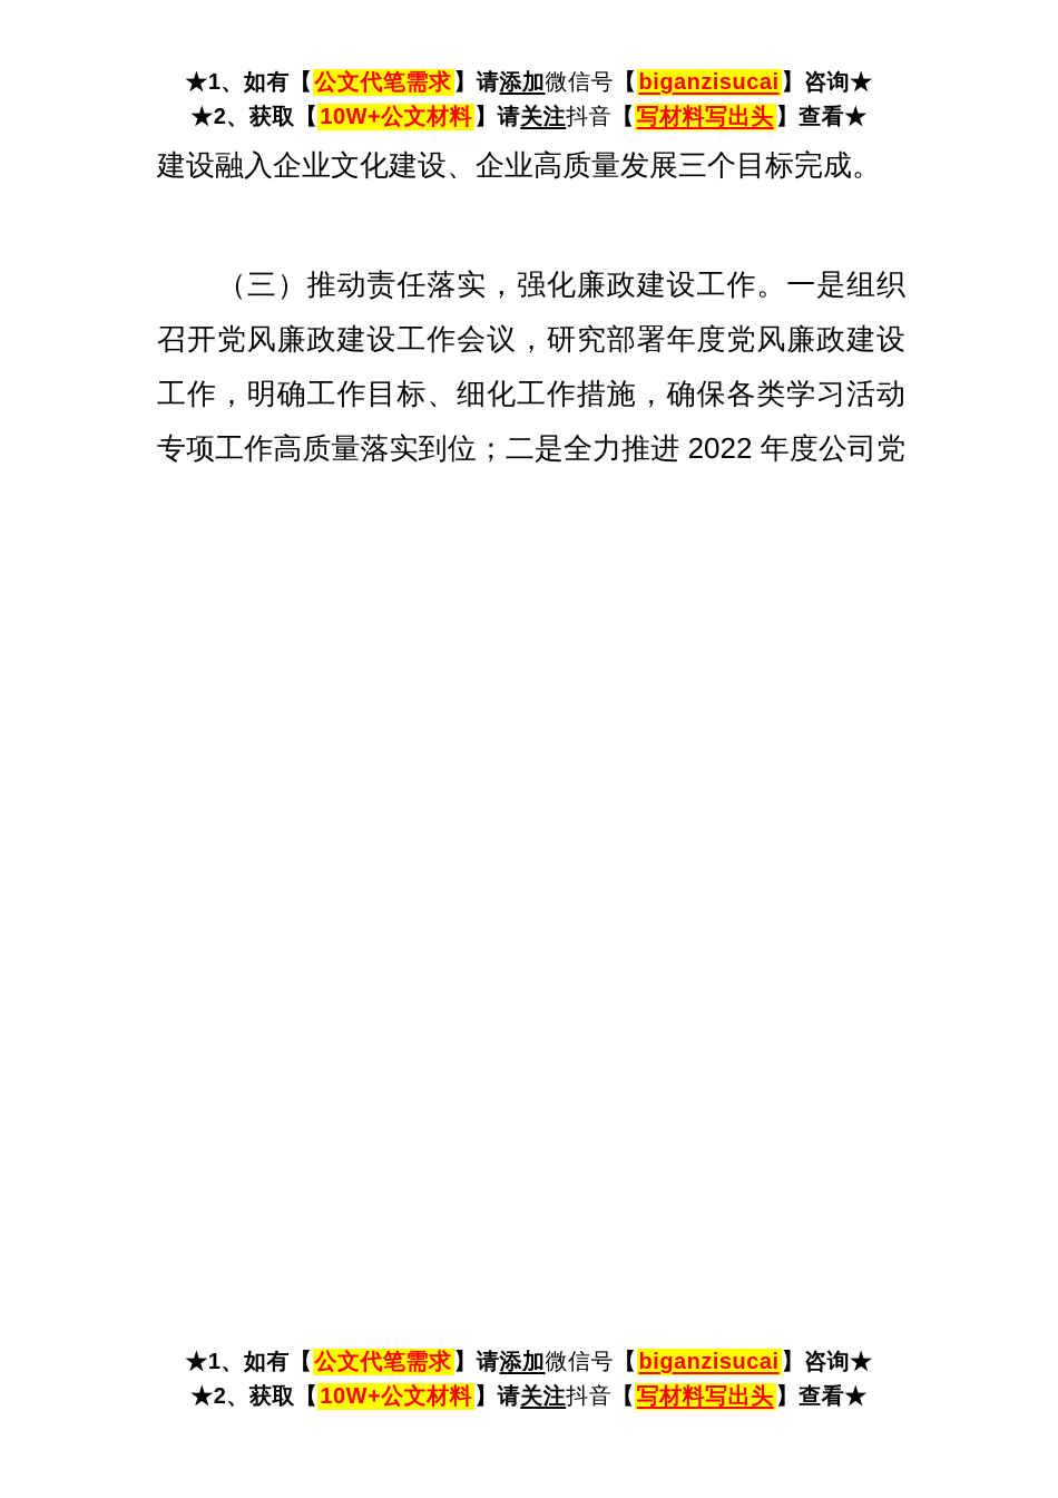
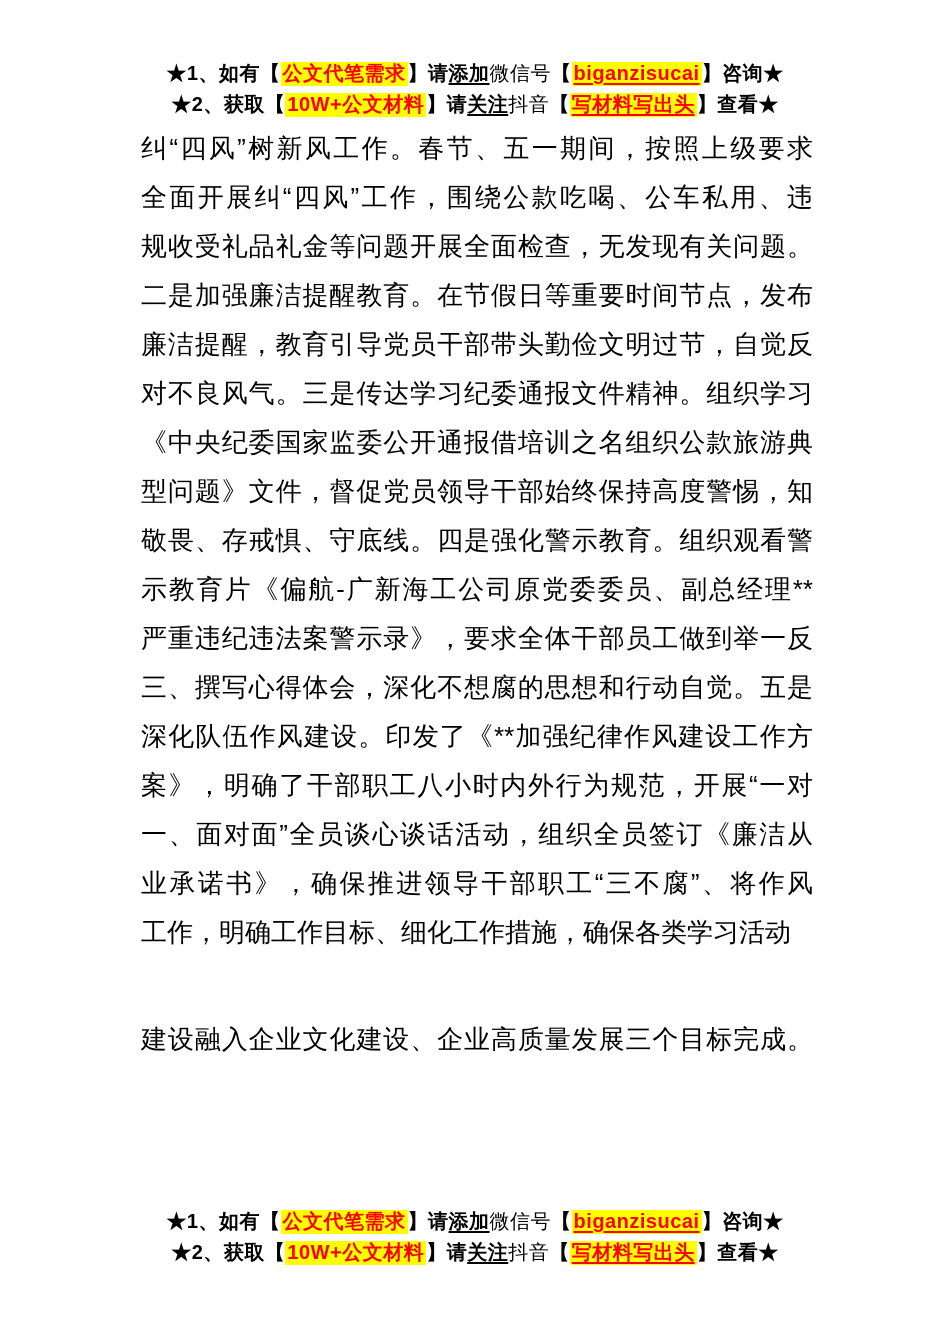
  ★1、如有【公文代笔需求】请添加微信号【biganzisucai】咨询★
  ★2、获取【10W+公文材料】请关注抖音【写材料写出头】查看★
+ 纠“四风”树新风工作。春节、五一期间，按照上级要求
+ 全面开展纠“四风”工作，围绕公款吃喝、公车私用、违
+ 规收受礼品礼金等问题开展全面检查，无发现有关问题。
+ 二是加强廉洁提醒教育。在节假日等重要时间节点，发布
+ 廉洁提醒，教育引导党员干部带头勤俭文明过节，自觉反
+ 对不良风气。三是传达学习纪委通报文件精神。组织学习
+ 《中央纪委国家监委公开通报借培训之名组织公款旅游典
+ 型问题》文件，督促党员领导干部始终保持高度警惕，知
+ 敬畏、存戒惧、守底线。四是强化警示教育。组织观看警
+ 示教育片《偏航-广新海工公司原党委委员、副总经理**
+ 严重违纪违法案警示录》，要求全体干部员工做到举一反
+ 三、撰写心得体会，深化不想腐的思想和行动自觉。五是
+ 深化队伍作风建设。印发了《**加强纪律作风建设工作方
+ 案》，明确了干部职工八小时内外行为规范，开展“一对
+ 一、面对面”全员谈心谈话活动，组织全员签订《廉洁从
+ 业承诺书》，确保推进领导干部职工“三不腐”、将作风
- 建设融入企业文化建设、企业高质量发展三个目标完成。
+ 工作，明确工作目标、细化工作措施，确保各类学习活动
- （三）推动责任落实，强化廉政建设工作。一是组织
- 召开党风廉政建设工作会议，研究部署年度党风廉政建设
- 工作，明确工作目标、细化工作措施，确保各类学习活动
+ 建设融入企业文化建设、企业高质量发展三个目标完成。
- 专项工作高质量落实到位；二是全力推进 2022 年度公司党
  ★1、如有【公文代笔需求】请添加微信号【biganzisucai】咨询★
  ★2、获取【10W+公文材料】请关注抖音【写材料写出头】查看★
